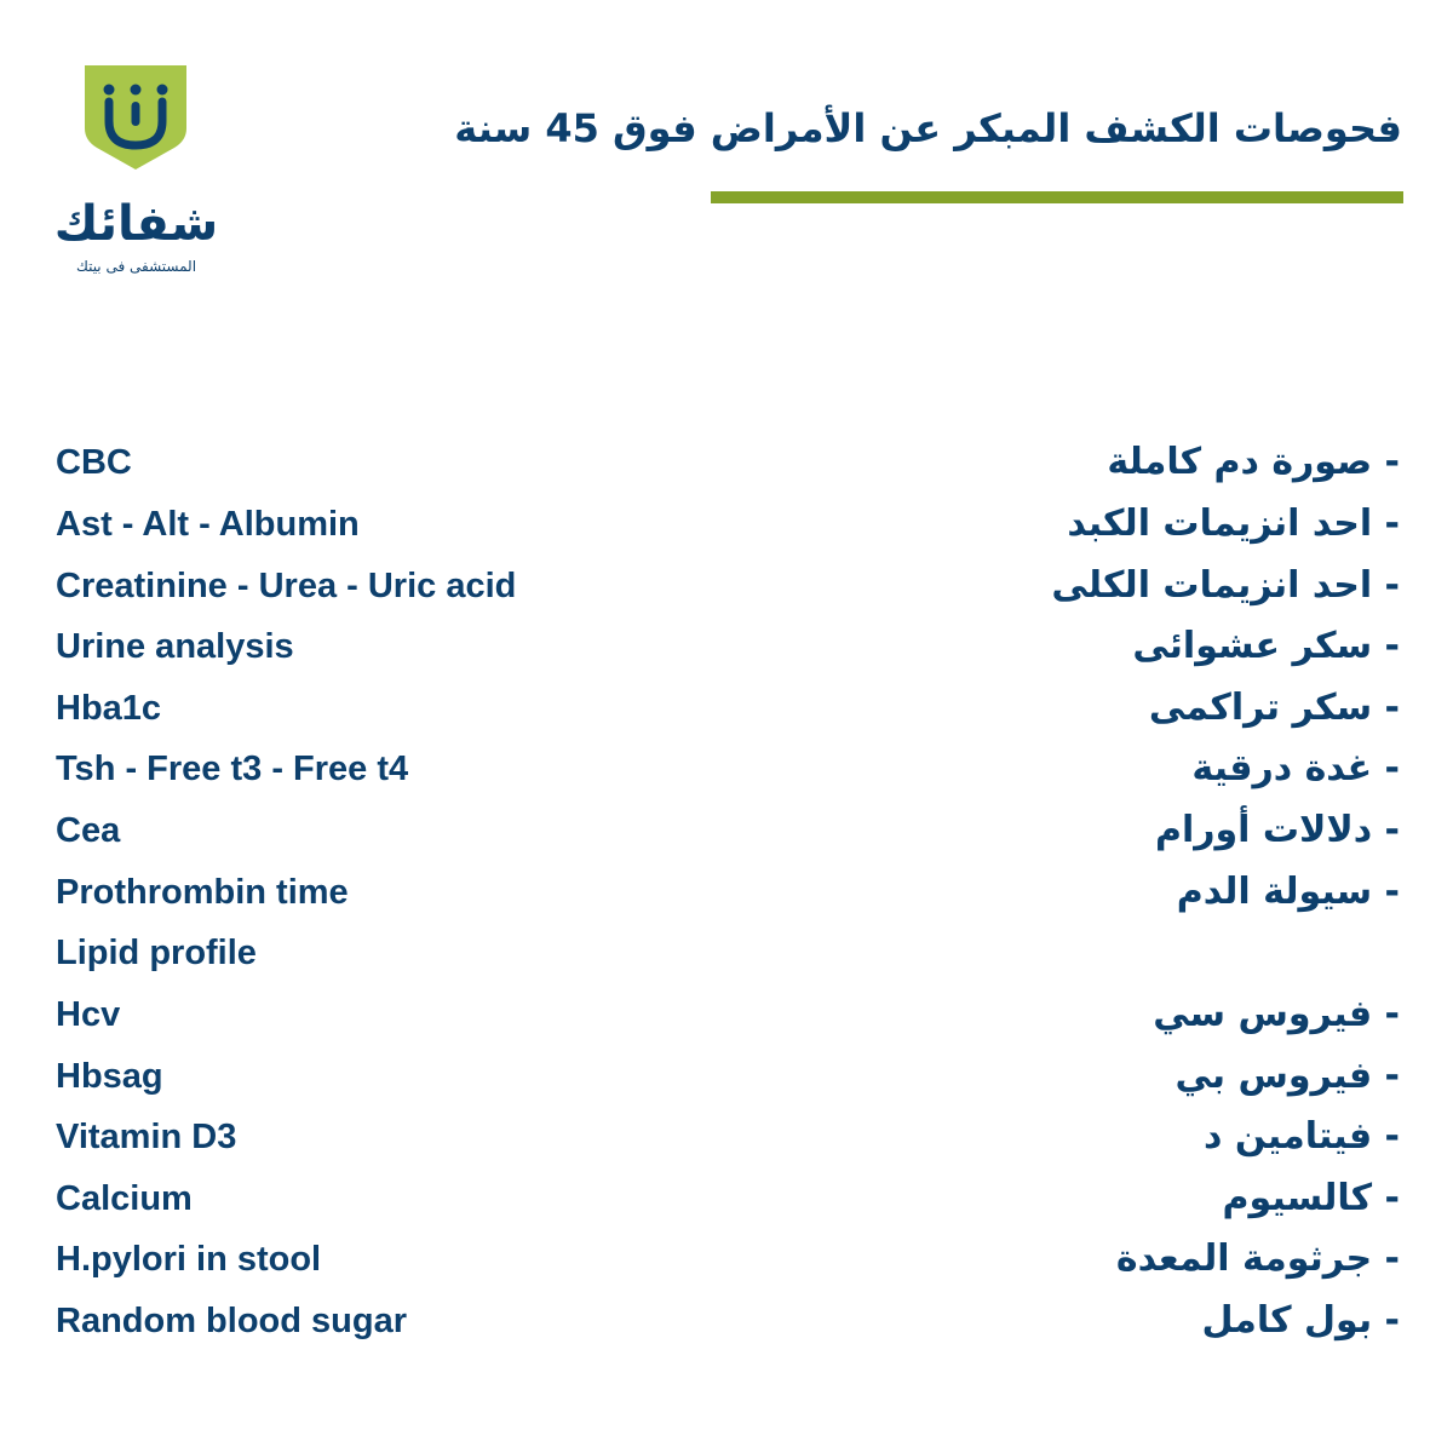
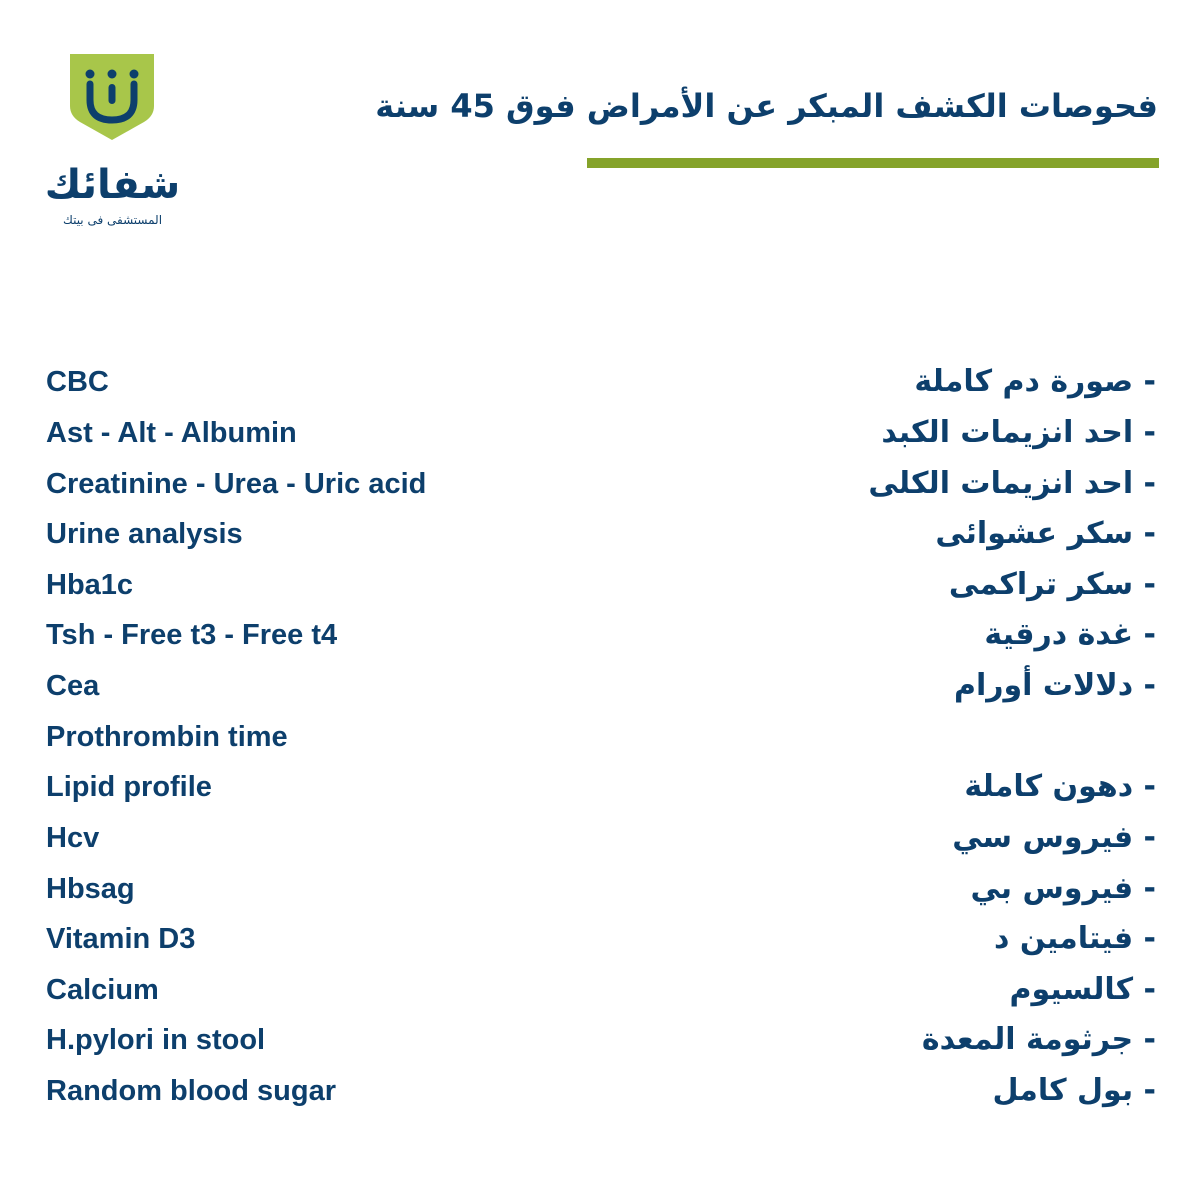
  شفائك
  المستشفى فى بيتك
  فحوصات الكشف المبكر عن الأمراض فوق 45 سنة
  CBC
  - صورة دم كاملة
  Ast - Alt - Albumin
  - احد انزيمات الكبد
  Creatinine - Urea - Uric acid
  - احد انزيمات الكلى
  Urine analysis
  - سكر عشوائى
  Hba1c
  - سكر تراكمى
  Tsh - Free t3 - Free t4
  - غدة درقية
  Cea
  - دلالات أورام
  Prothrombin time
- - سيولة الدم
  Lipid profile
+ - دهون كاملة
  Hcv
  - فيروس سي
  Hbsag
  - فيروس بي
  Vitamin D3
  - فيتامين د
  Calcium
  - كالسيوم
  H.pylori in stool
  - جرثومة المعدة
  Random blood sugar
  - بول كامل
